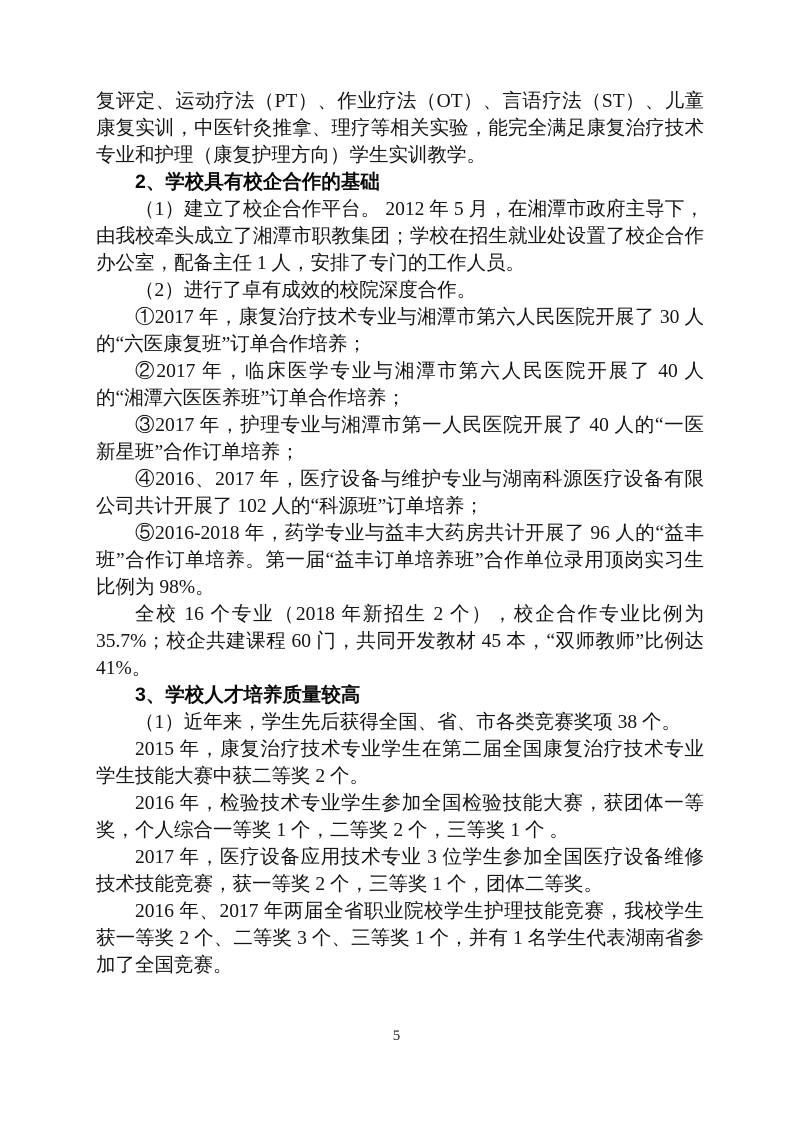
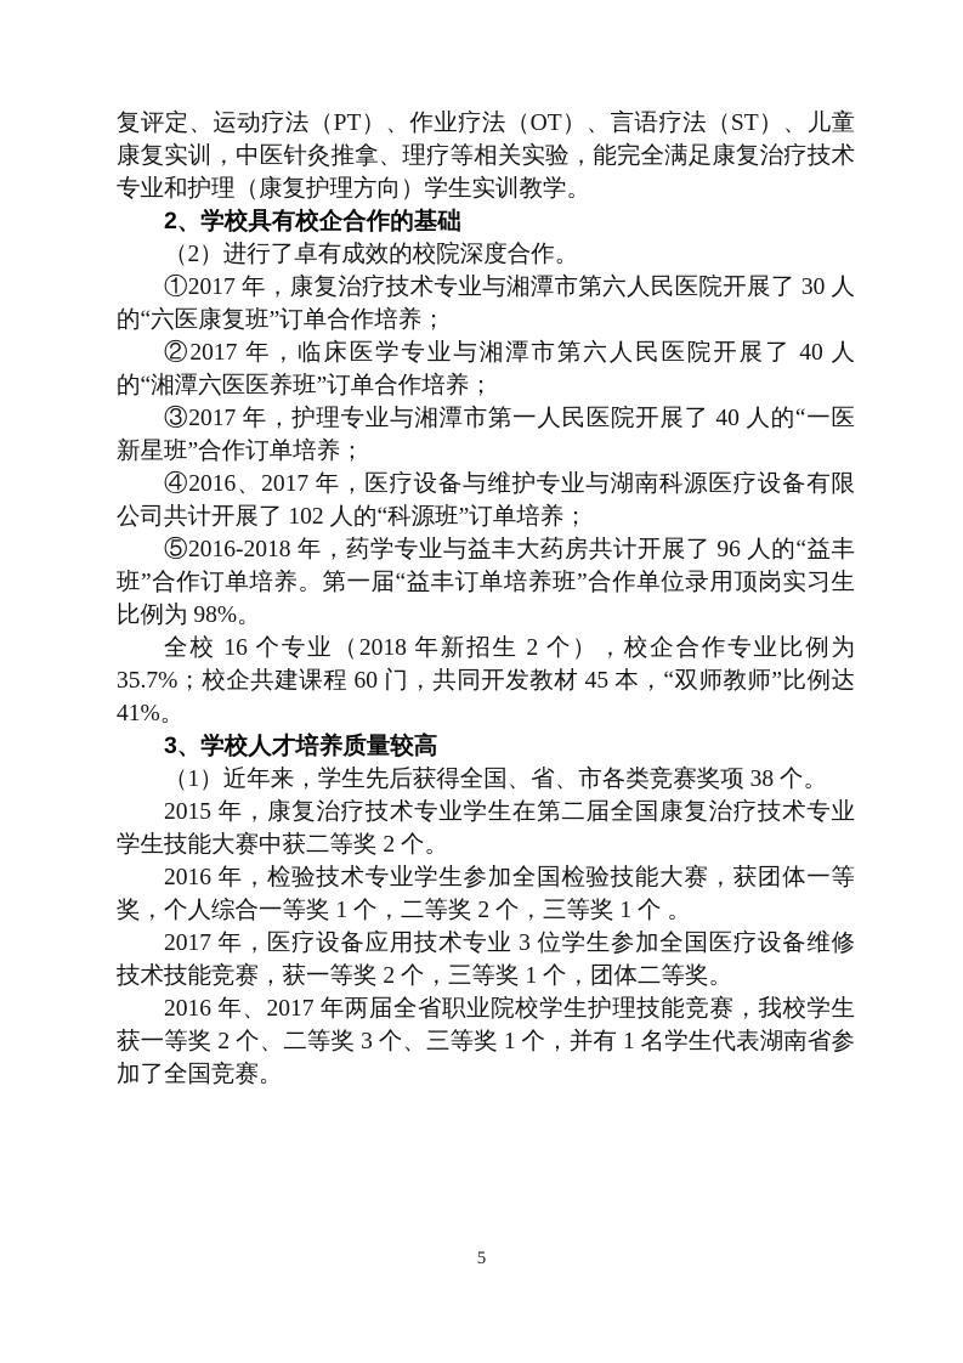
  复评定、运动疗法（PT）、作业疗法（OT）、言语疗法（ST）、儿童康复实训，中医针灸推拿、理疗等相关实验，能完全满足康复治疗技术专业和护理（康复护理方向）学生实训教学。
  2、学校具有校企合作的基础
- （1）建立了校企合作平台。 2012 年 5 月，在湘潭市政府主导下，由我校牵头成立了湘潭市职教集团；学校在招生就业处设置了校企合作办公室，配备主任 1 人，安排了专门的工作人员。
  （2）进行了卓有成效的校院深度合作。
  ①2017 年，康复治疗技术专业与湘潭市第六人民医院开展了 30 人的“六医康复班”订单合作培养；
  ②2017 年，临床医学专业与湘潭市第六人民医院开展了 40 人的“湘潭六医医养班”订单合作培养；
  ③2017 年，护理专业与湘潭市第一人民医院开展了 40 人的“一医新星班”合作订单培养；
  ④2016、2017 年，医疗设备与维护专业与湖南科源医疗设备有限公司共计开展了 102 人的“科源班”订单培养；
  ⑤2016-2018 年，药学专业与益丰大药房共计开展了 96 人的“益丰班”合作订单培养。第一届“益丰订单培养班”合作单位录用顶岗实习生比例为 98%。
  全校 16 个专业（2018 年新招生 2 个），校企合作专业比例为 35.7%；校企共建课程 60 门，共同开发教材 45 本，“双师教师”比例达 41%。
  3、学校人才培养质量较高
  （1）近年来，学生先后获得全国、省、市各类竞赛奖项 38 个。
  2015 年，康复治疗技术专业学生在第二届全国康复治疗技术专业学生技能大赛中获二等奖 2 个。
  2016 年，检验技术专业学生参加全国检验技能大赛，获团体一等奖，个人综合一等奖 1 个，二等奖 2 个，三等奖 1 个 。
  2017 年，医疗设备应用技术专业 3 位学生参加全国医疗设备维修技术技能竞赛，获一等奖 2 个，三等奖 1 个，团体二等奖。
  2016 年、2017 年两届全省职业院校学生护理技能竞赛，我校学生获一等奖 2 个、二等奖 3 个、三等奖 1 个，并有 1 名学生代表湖南省参加了全国竞赛。
  5
